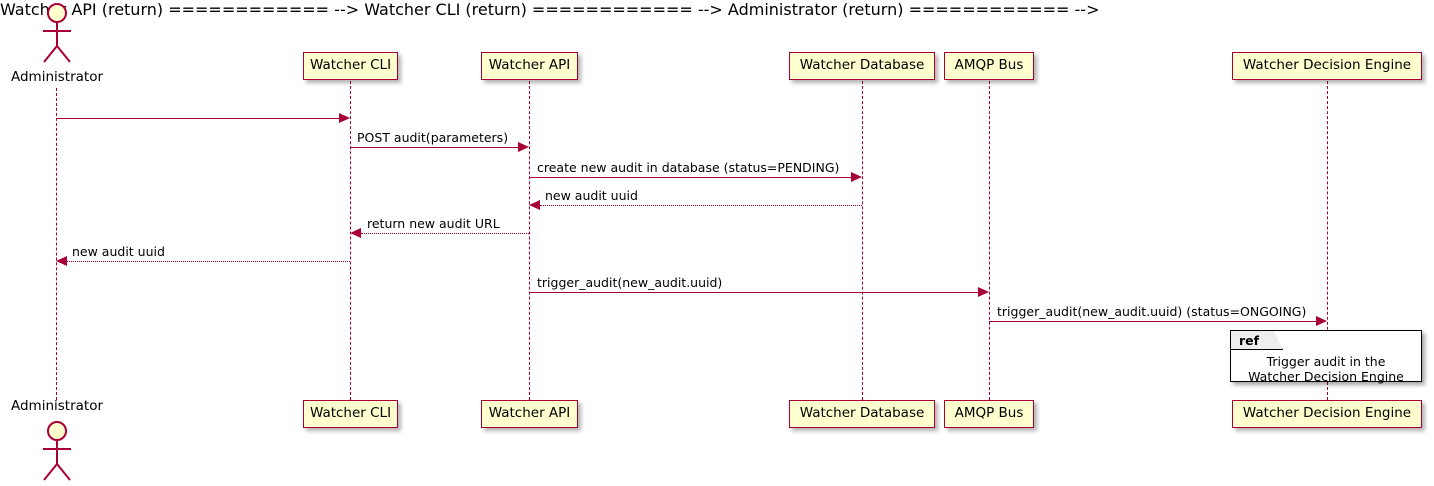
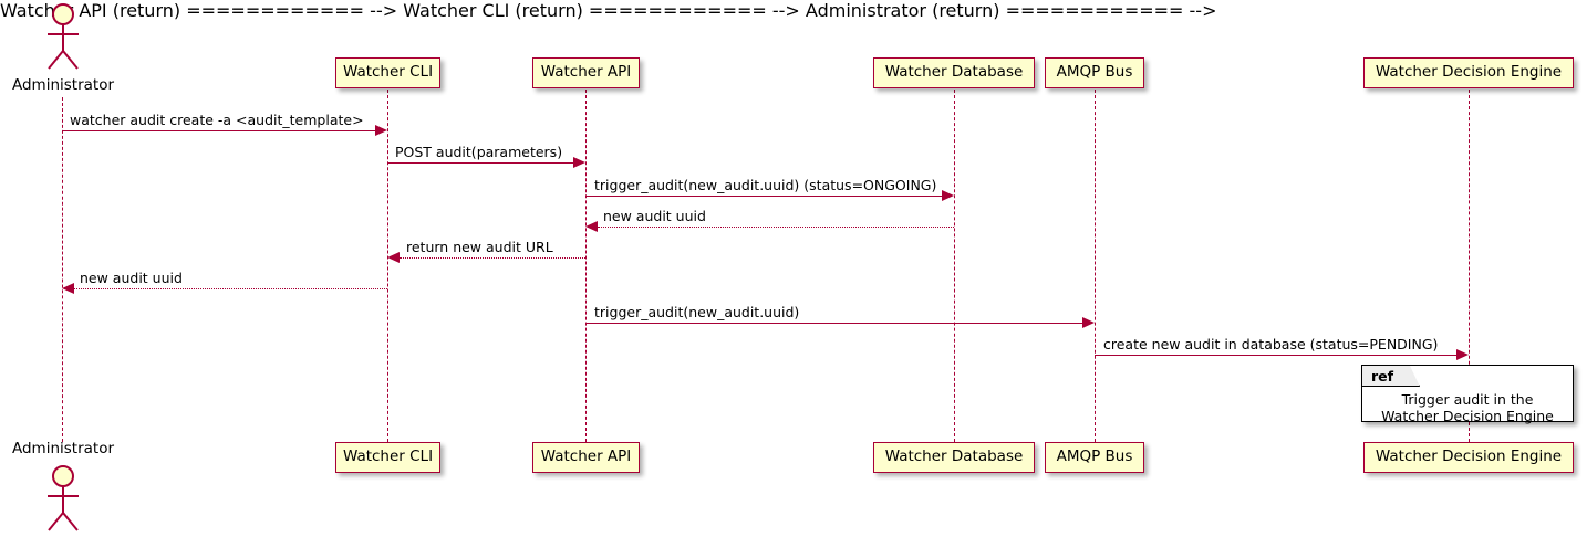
  Administrator
  Administrator
  Watcher CLI
  Watcher API
  Watcher Database
  AMQP Bus
  Watcher Decision Engine
  Watcher CLI
  Watcher API
  Watcher Database
  AMQP Bus
  Watcher Decision Engine
+ watcher audit create -a <audit_template>
  POST audit(parameters)
- create new audit in database (status=PENDING)
+ trigger_audit(new_audit.uuid) (status=ONGOING)
  Watcher API (return) ============ -->
  new audit uuid
  Watcher CLI (return) ============ -->
  return new audit URL
  Administrator (return) ============ -->
  new audit uuid
  trigger_audit(new_audit.uuid)
- trigger_audit(new_audit.uuid) (status=ONGOING)
+ create new audit in database (status=PENDING)
  ref
  Trigger audit in the
  Watcher Decision Engine
